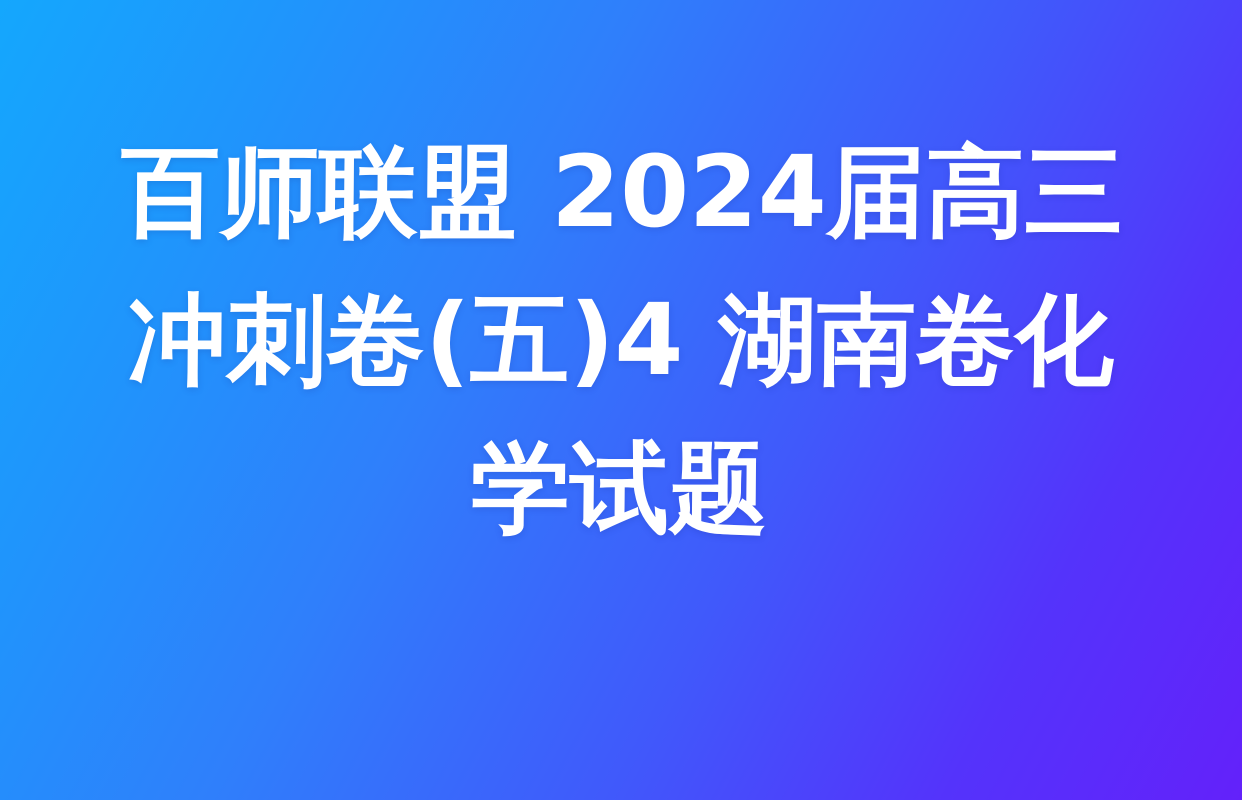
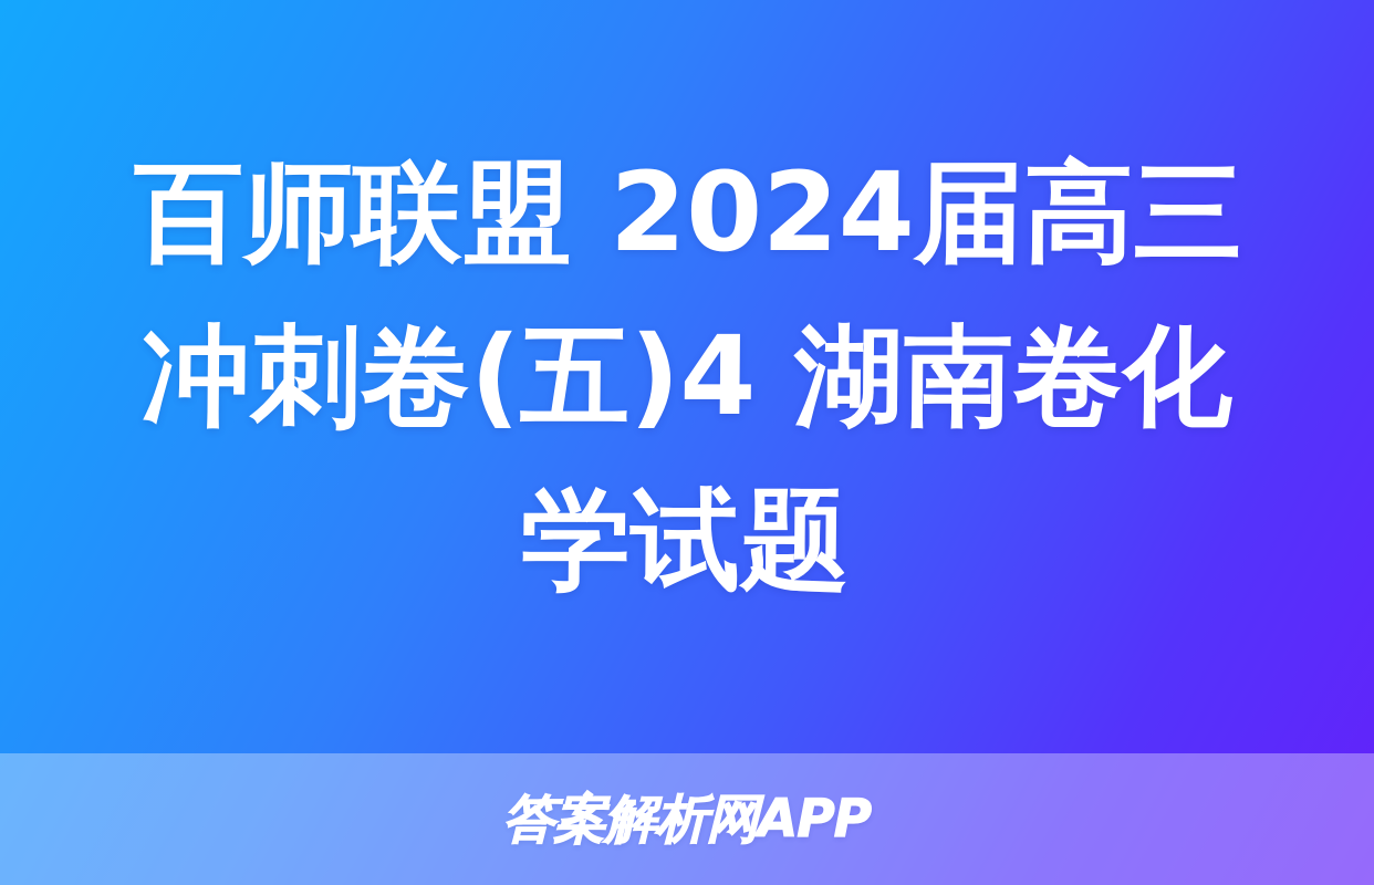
  百师联盟 2024届高三冲刺卷(五)4 湖南卷化学试题
+ 答案解析网APP
